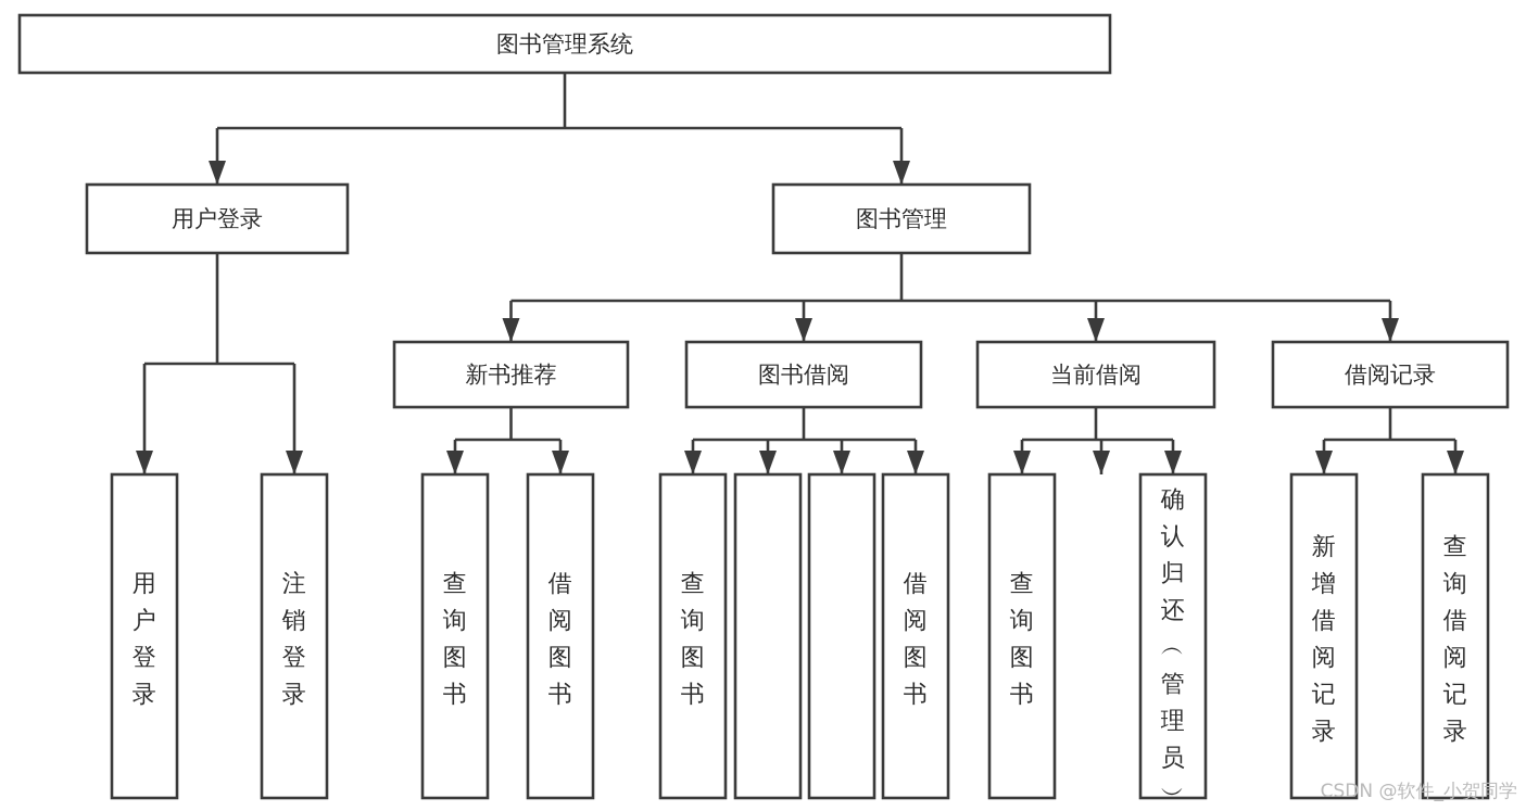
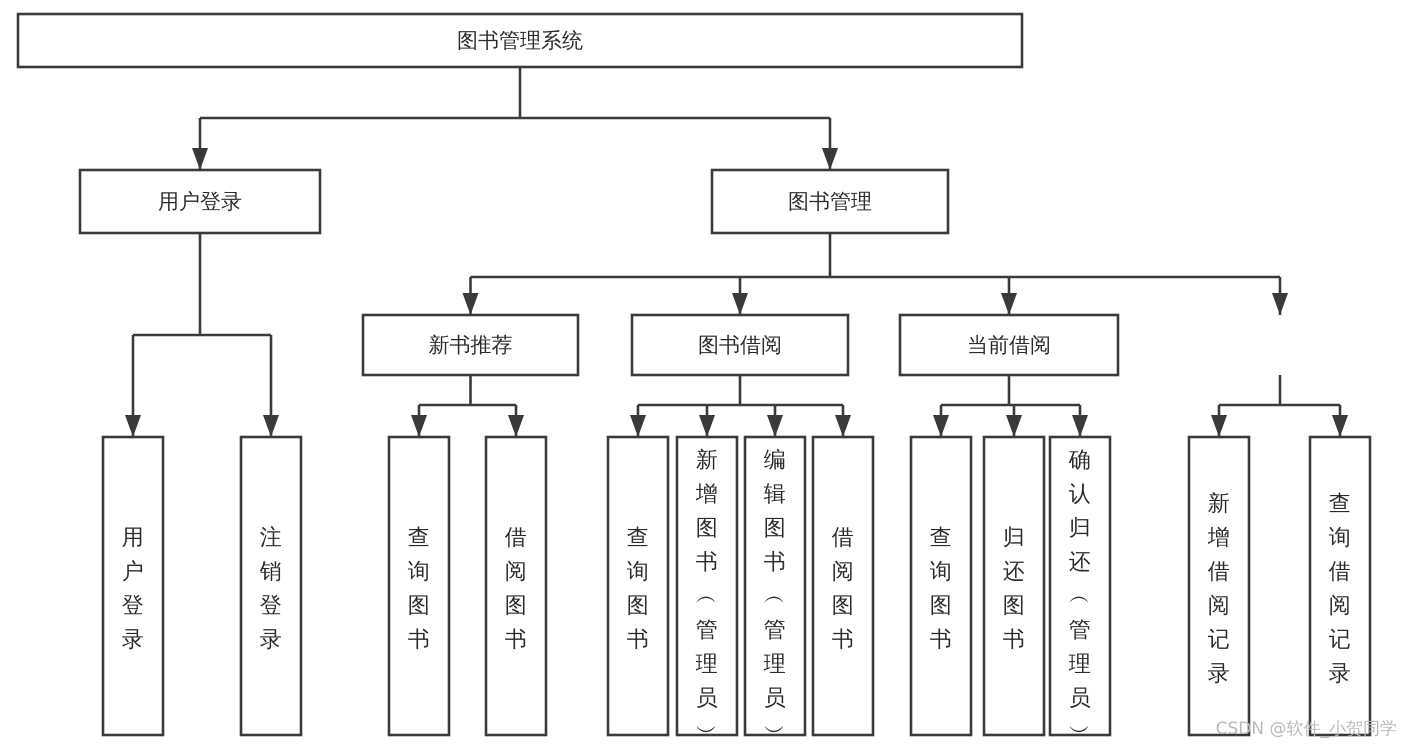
  图书管理系统
  用户登录
  图书管理
  新书推荐
  图书借阅
  当前借阅
- 借阅记录
  用户登录
  注销登录
  查询图书
  借阅图书
  查询图书
+ 新增图书 ︵ 管理员 ︶
+ 编辑图书 ︵ 管理员 ︶
  借阅图书
  查询图书
+ 归还图书
  确认归还 ︵ 管理员 ︶
  新增借阅记录
  查询借阅记录
  CSDN @软件_小贺同学
